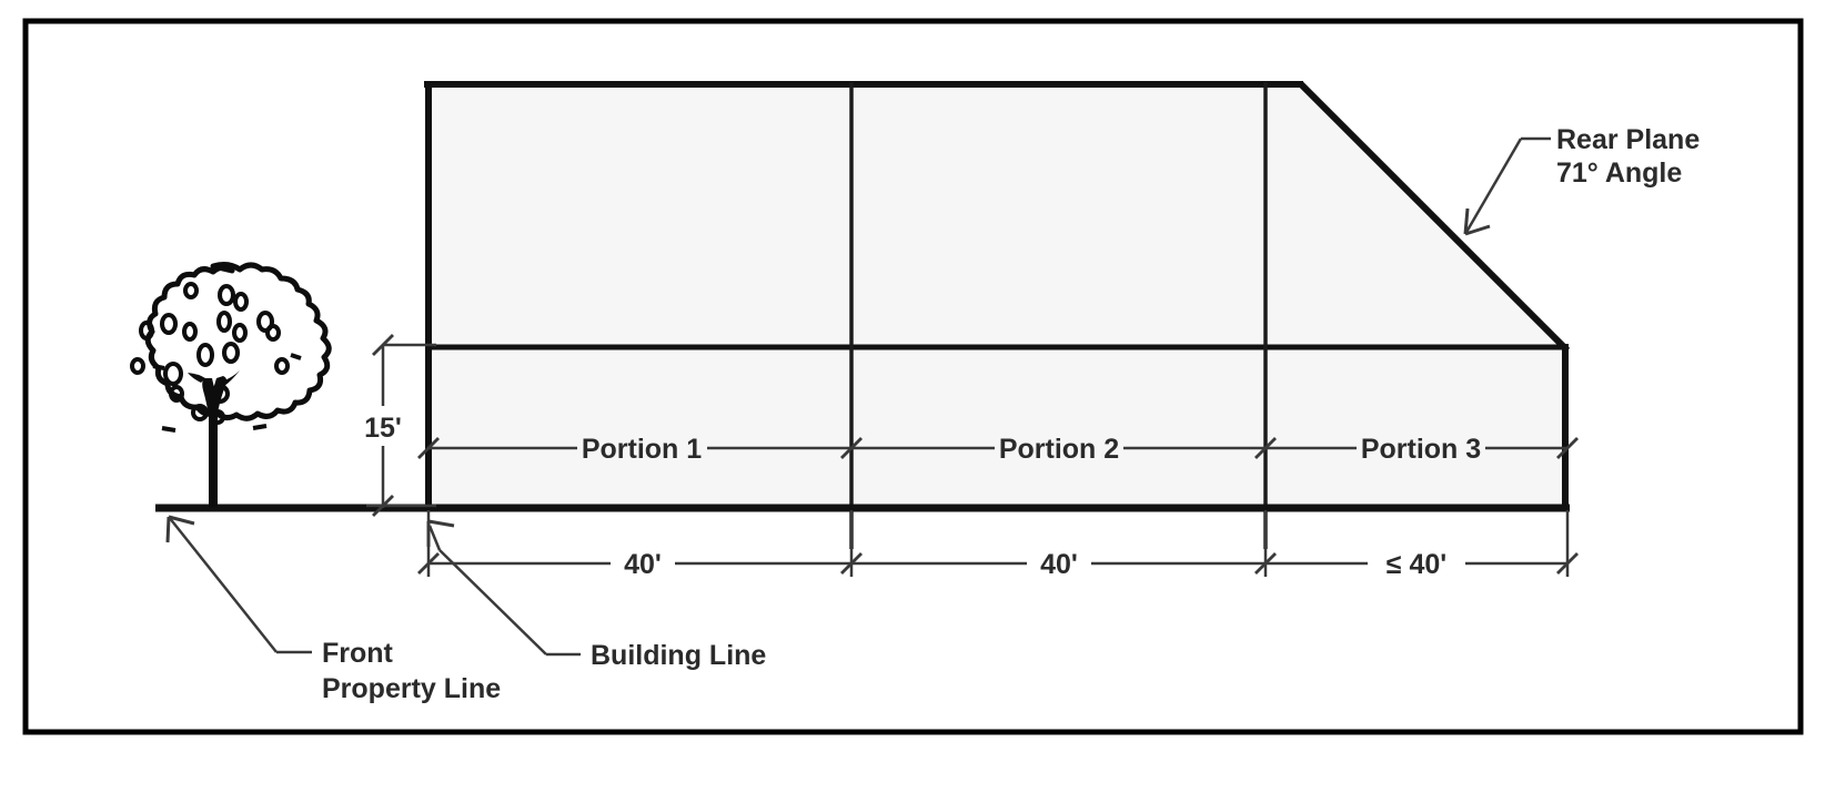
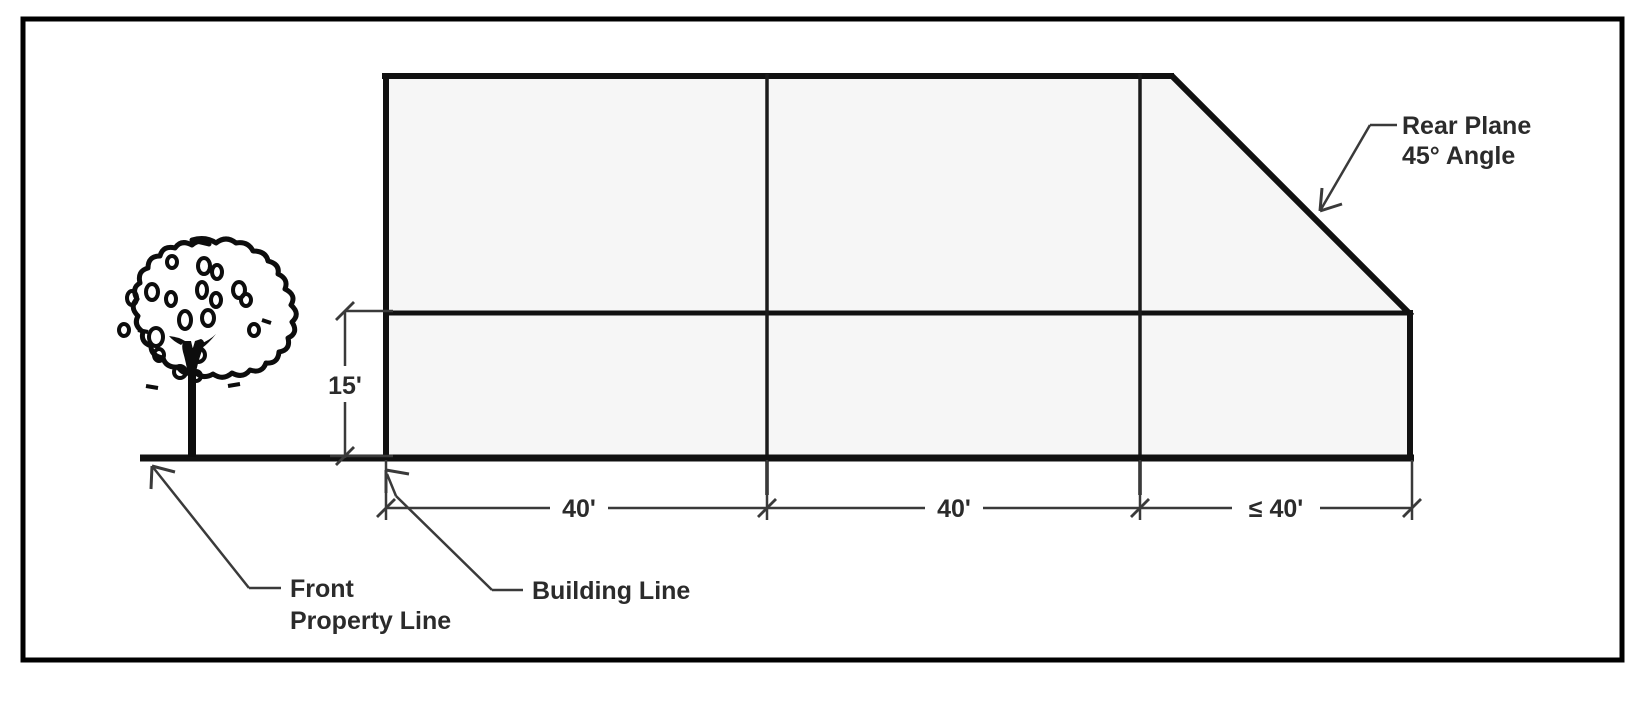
  15'
- Portion 1
- Portion 2
- Portion 3
  40'
  40'
  ≤ 40'
  Rear Plane
- 71° Angle
+ 45° Angle
  Front
  Property Line
  Building Line
